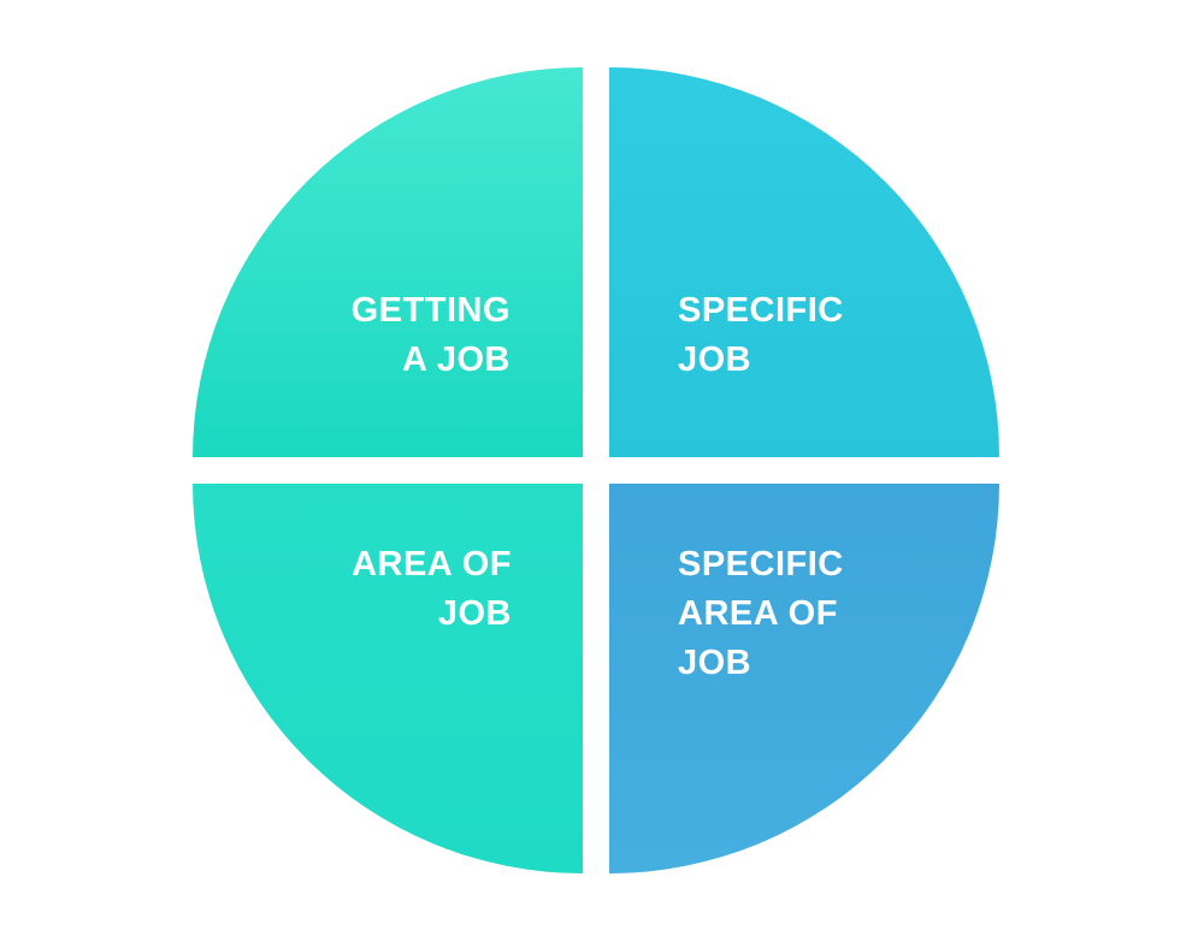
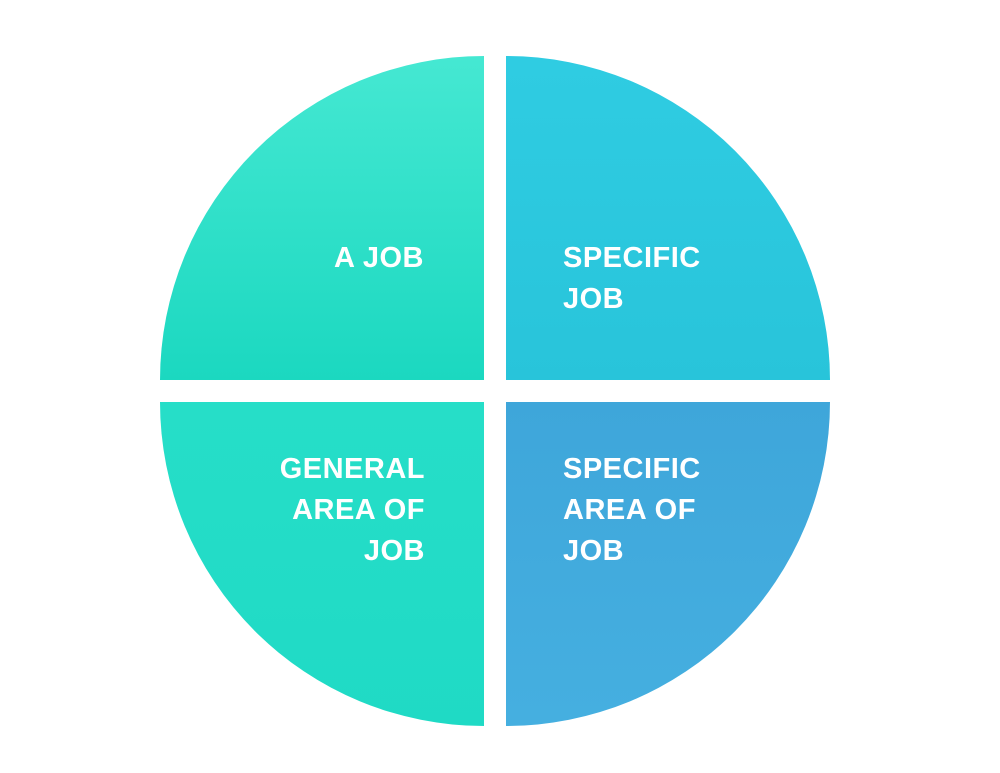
- GETTING
  A JOB
  SPECIFIC
  JOB
+ GENERAL
  AREA OF
  JOB
  SPECIFIC
  AREA OF
  JOB
